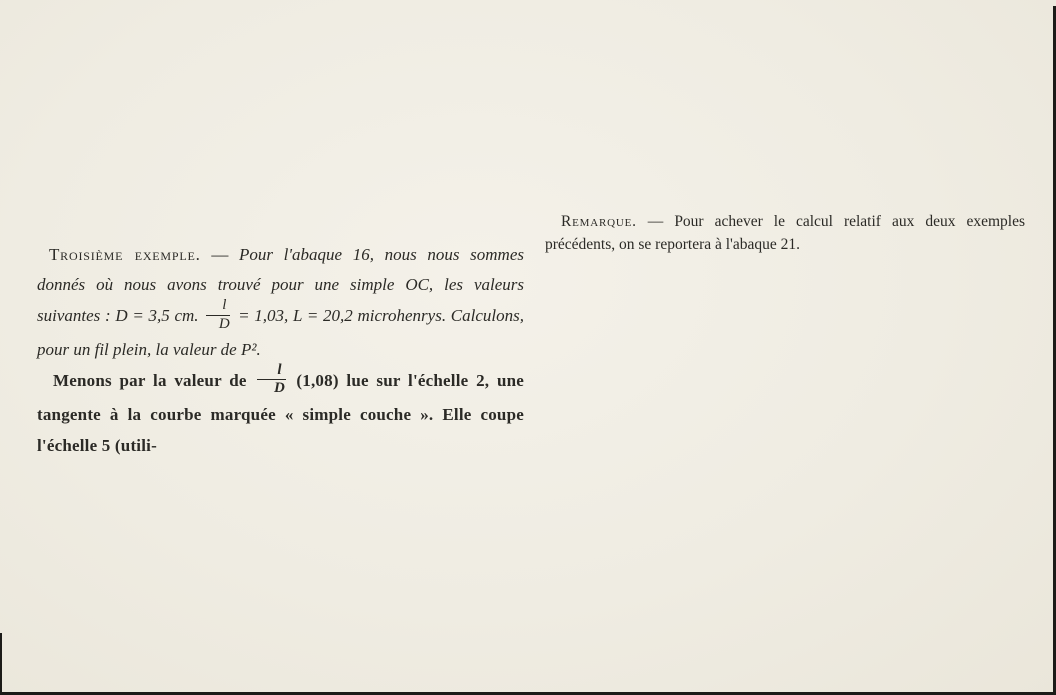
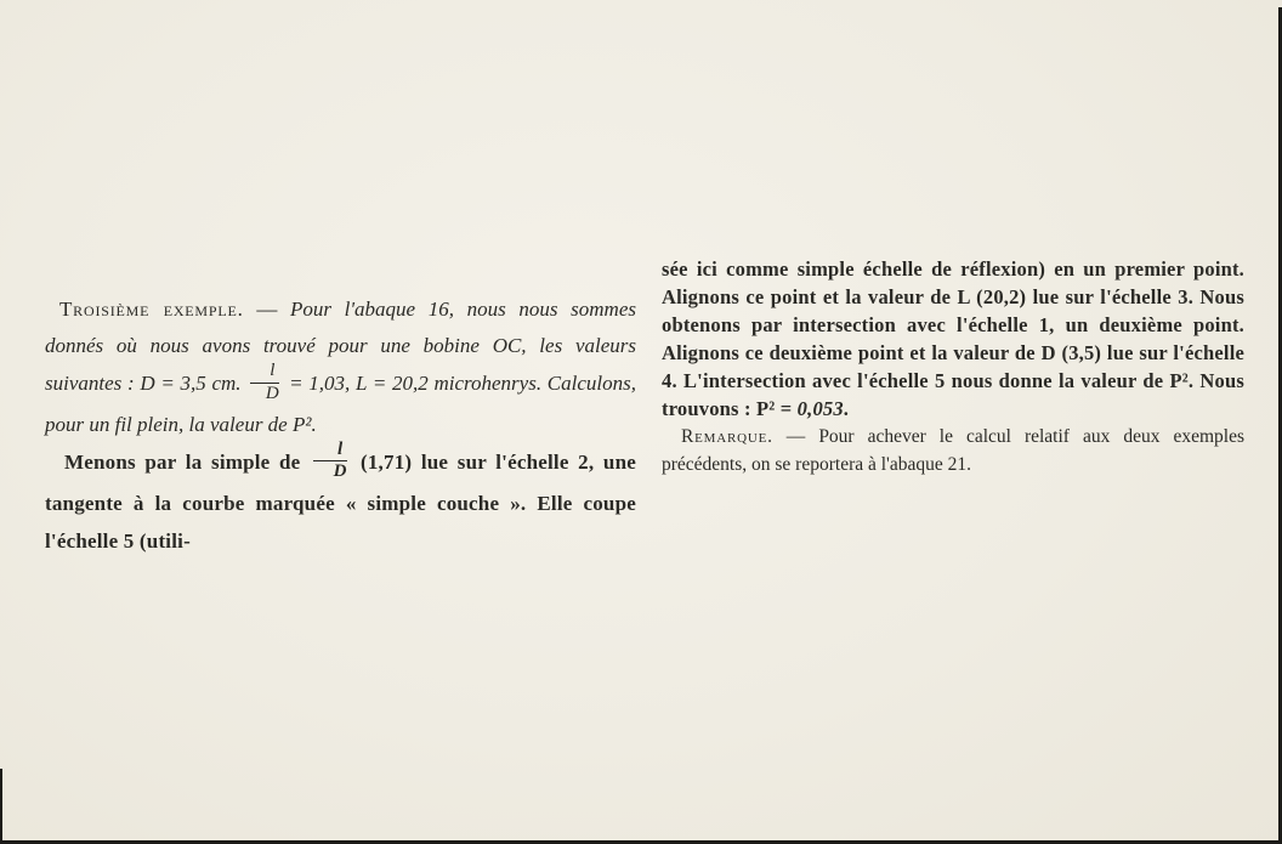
- Troisième exemple. — Pour l'abaque 16, nous nous sommes donnés où nous avons trouvé pour une simple OC, les valeurs suivantes : D = 3,5 cm.
+ Troisième exemple. — Pour l'abaque 16, nous nous sommes donnés où nous avons trouvé pour une bobine OC, les valeurs suivantes : D = 3,5 cm.
  l
  D
  = 1,03, L = 20,2 microhenrys. Calculons, pour un fil plein, la valeur de P².
- Menons par la valeur de
+ Menons par la simple de
  l
  D
- (1,08) lue sur l'échelle 2, une tangente à la courbe marquée « simple couche ». Elle coupe l'échelle 5 (utili-
+ (1,71) lue sur l'échelle 2, une tangente à la courbe marquée « simple couche ». Elle coupe l'échelle 5 (utili-
+ sée ici comme simple échelle de réflexion) en un premier point. Alignons ce point et la valeur de L (20,2) lue sur l'échelle 3. Nous obtenons par intersection avec l'échelle 1, un deuxième point. Alignons ce deuxième point et la valeur de D (3,5) lue sur l'échelle 4. L'intersection avec l'échelle 5 nous donne la valeur de P². Nous trouvons : P² = 0,053.
  Remarque. — Pour achever le calcul relatif aux deux exemples précédents, on se reportera à l'abaque 21.
